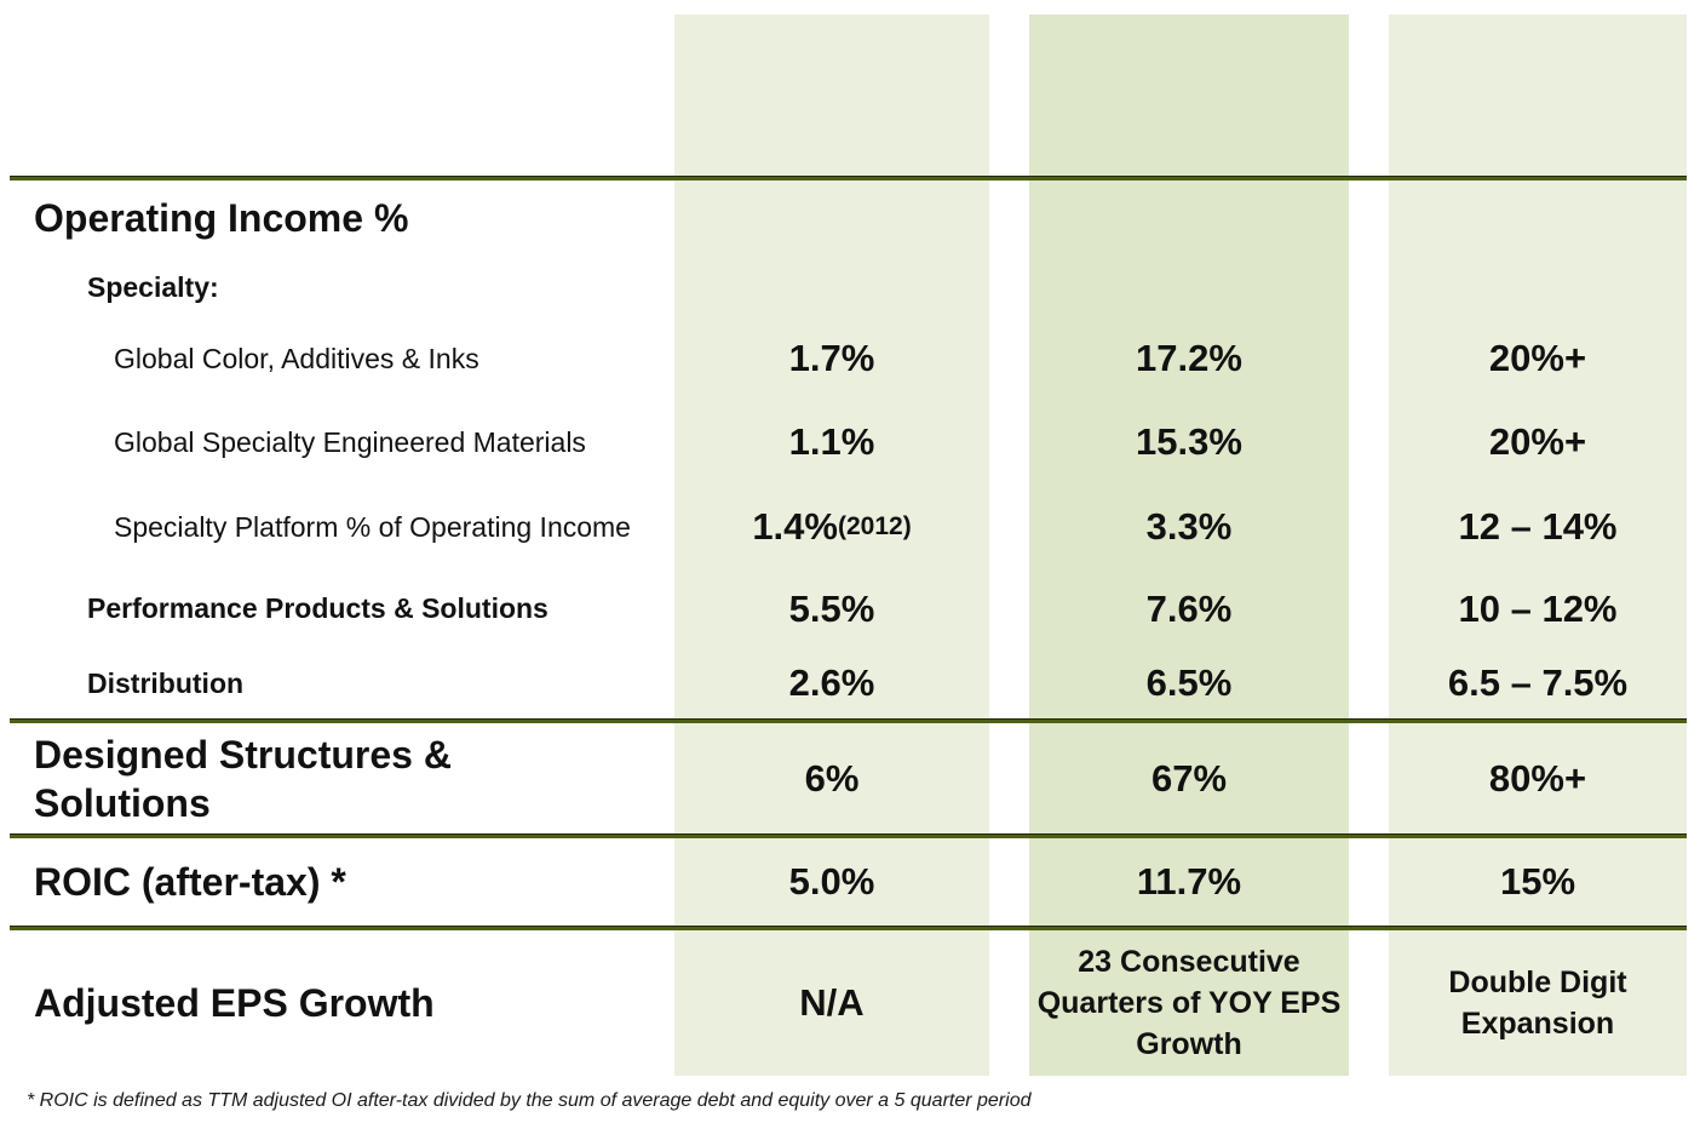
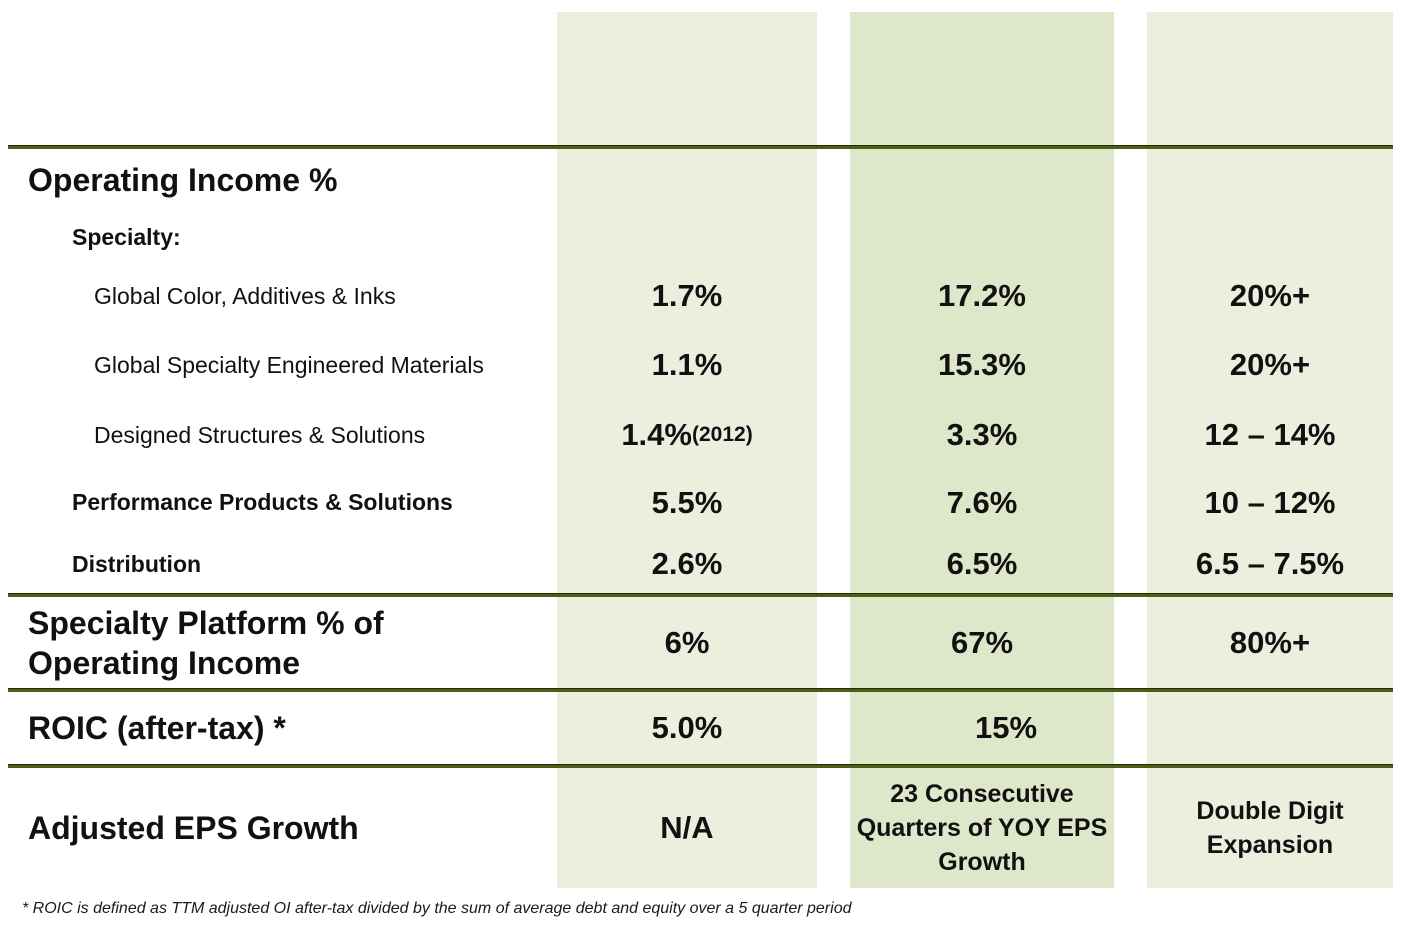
  Operating Income %
  Specialty:
  Global Color, Additives & Inks
  1.7%
  17.2%
  20%+
  Global Specialty Engineered Materials
  1.1%
  15.3%
  20%+
- Specialty Platform % of Operating Income
+ Designed Structures & Solutions
  1.4%
  (2012)
  3.3%
  12 – 14%
  Performance Products & Solutions
  5.5%
  7.6%
  10 – 12%
  Distribution
  2.6%
  6.5%
  6.5 – 7.5%
- Designed Structures & Solutions
+ Specialty Platform % of Operating Income
  6%
  67%
  80%+
  ROIC (after-tax) *
  5.0%
- 11.7%
  15%
  Adjusted EPS Growth
  N/A
  23 Consecutive Quarters of YOY EPS Growth
  Double Digit Expansion
  * ROIC is defined as TTM adjusted OI after-tax divided by the sum of average debt and equity over a 5 quarter period
